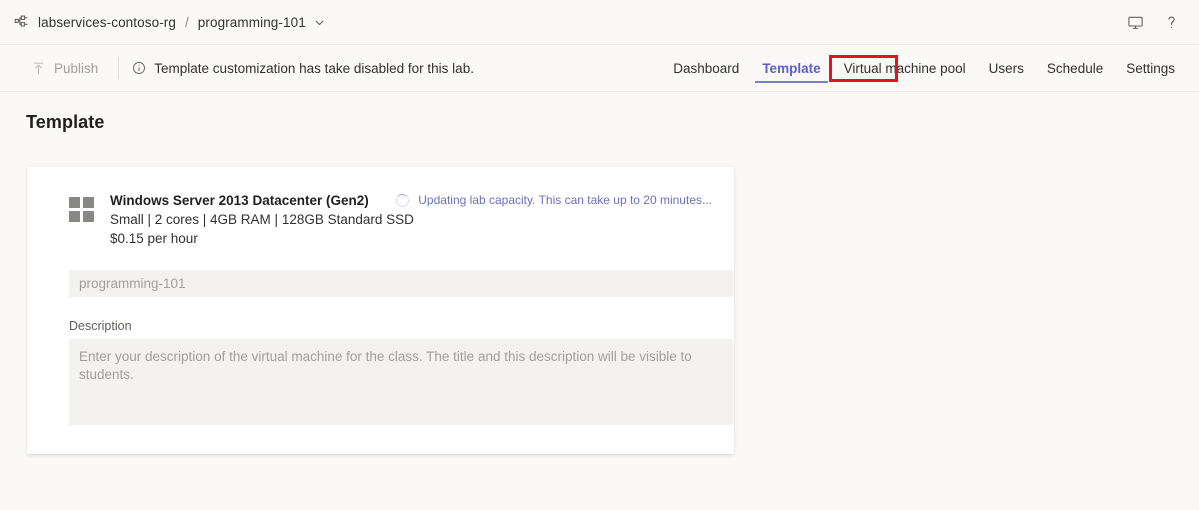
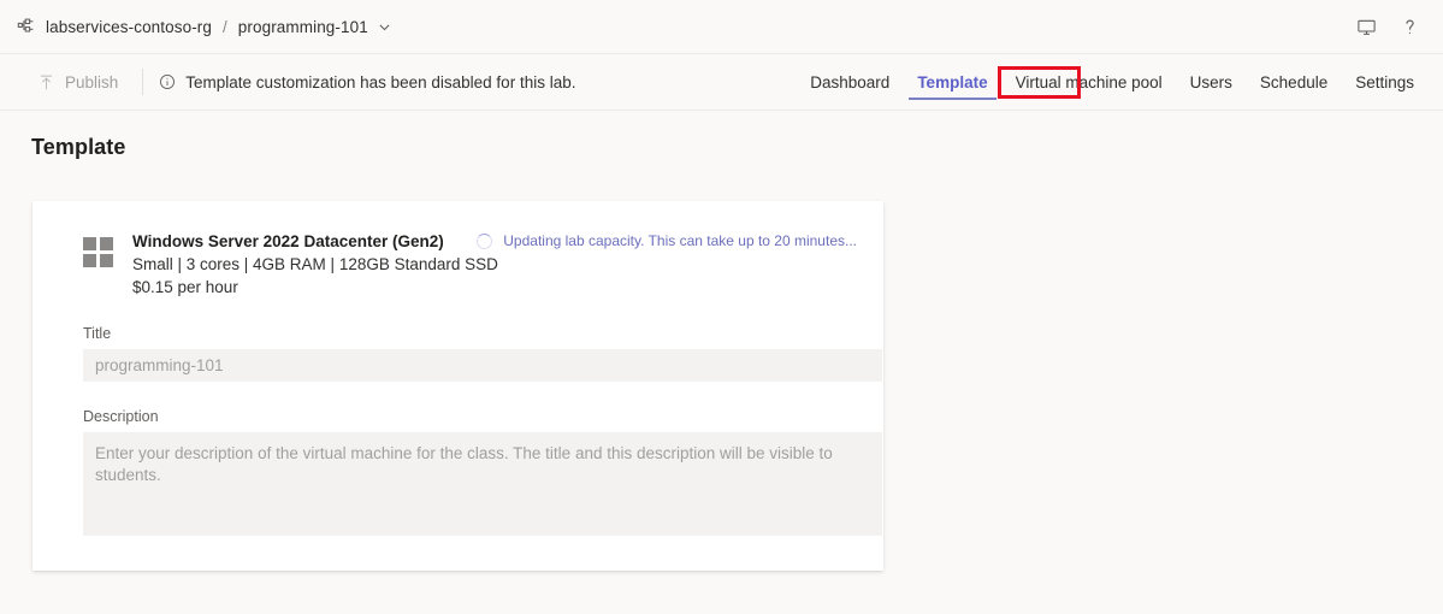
  labservices-contoso-rg
  /
  programming-101
  Publish
- Template customization has take disabled for this lab.
+ Template customization has been disabled for this lab.
  Dashboard
  Template
  Virtual machine pool
  Users
  Schedule
  Settings
  Template
- Windows Server 2013 Datacenter (Gen2)
+ Windows Server 2022 Datacenter (Gen2)
- Small | 2 cores | 4GB RAM | 128GB Standard SSD
+ Small | 3 cores | 4GB RAM | 128GB Standard SSD
  $0.15 per hour
  Updating lab capacity. This can take up to 20 minutes...
+ Title
  programming-101
  Description
